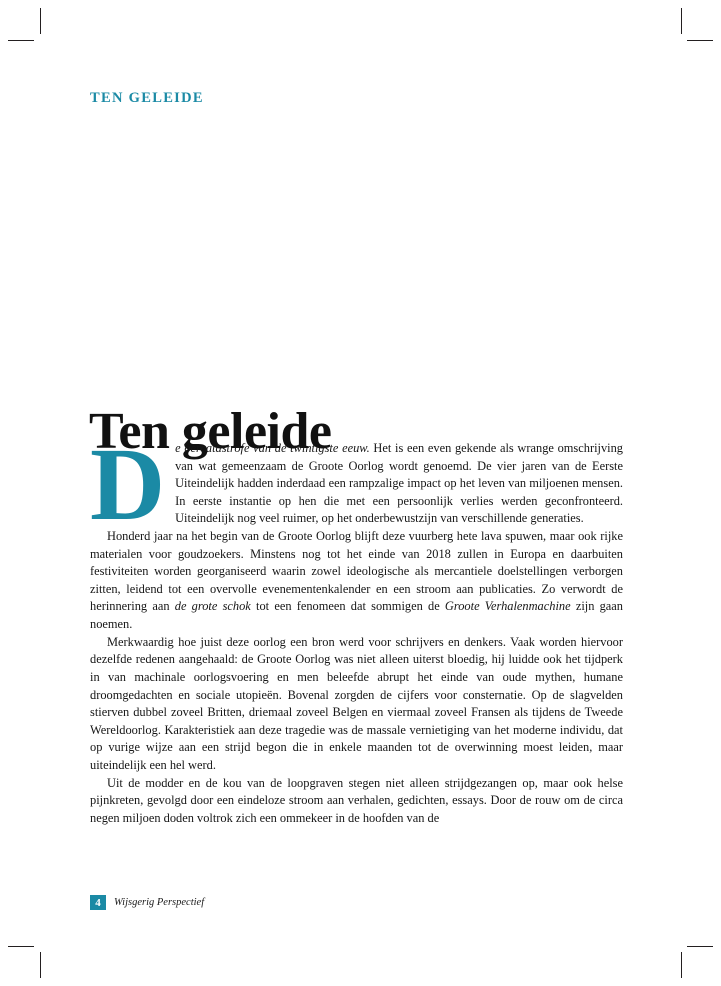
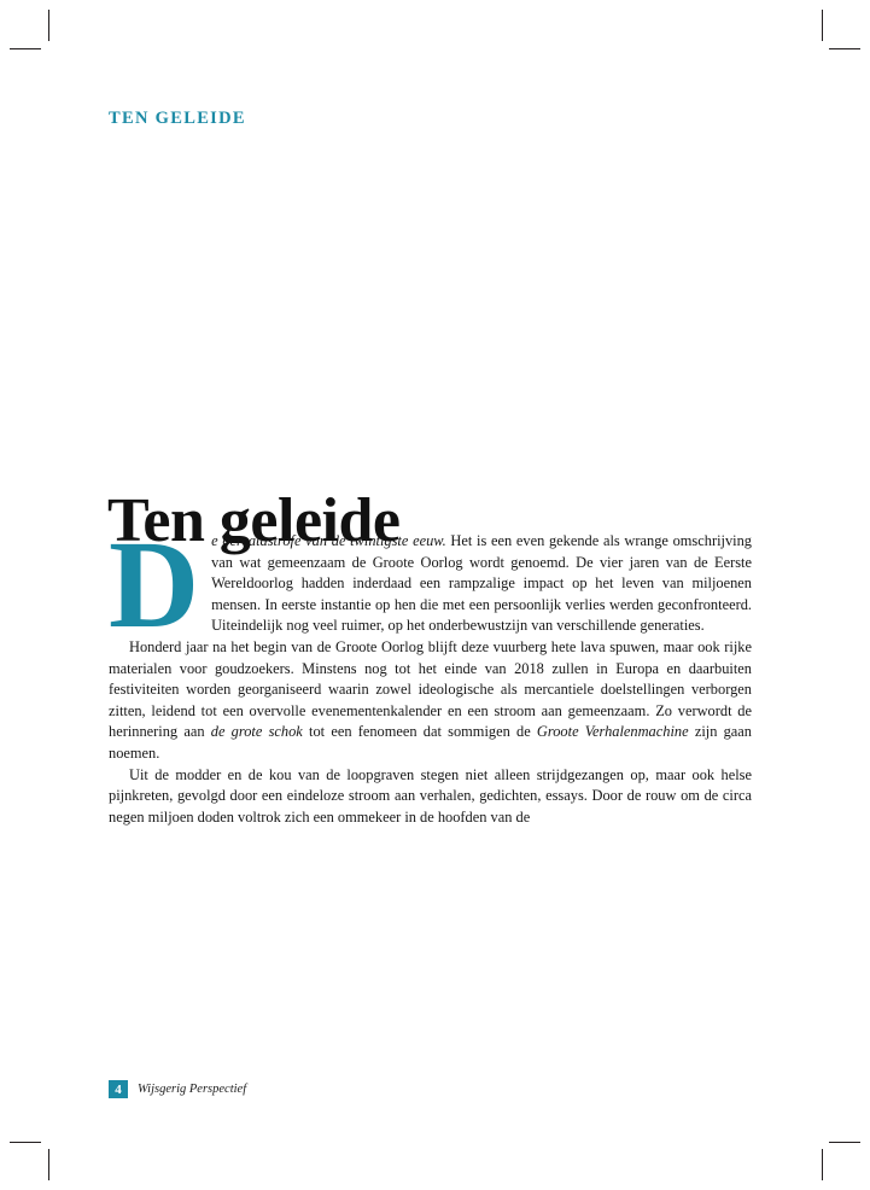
  TEN GELEIDE
  Ten geleide
  D
- e oercatastrofe van de twintigste eeuw. Het is een even gekende als wrange omschrijving van wat gemeenzaam de Groote Oorlog wordt genoemd. De vier jaren van de Eerste Uiteindelijk hadden inderdaad een rampzalige impact op het leven van miljoenen mensen. In eerste instantie op hen die met een persoonlijk verlies werden geconfronteerd. Uiteindelijk nog veel ruimer, op het onderbewustzijn van verschillende generaties.
+ e oercatastrofe van de twintigste eeuw. Het is een even gekende als wrange omschrijving van wat gemeenzaam de Groote Oorlog wordt genoemd. De vier jaren van de Eerste Wereldoorlog hadden inderdaad een rampzalige impact op het leven van miljoenen mensen. In eerste instantie op hen die met een persoonlijk verlies werden geconfronteerd. Uiteindelijk nog veel ruimer, op het onderbewustzijn van verschillende generaties.
- Honderd jaar na het begin van de Groote Oorlog blijft deze vuurberg hete lava spuwen, maar ook rijke materialen voor goudzoekers. Minstens nog tot het einde van 2018 zullen in Europa en daarbuiten festiviteiten worden georganiseerd waarin zowel ideologische als mercantiele doelstellingen verborgen zitten, leidend tot een overvolle evenementenkalender en een stroom aan publicaties. Zo verwordt de herinnering aan de grote schok tot een fenomeen dat sommigen de Groote Verhalenmachine zijn gaan noemen.
+ Honderd jaar na het begin van de Groote Oorlog blijft deze vuurberg hete lava spuwen, maar ook rijke materialen voor goudzoekers. Minstens nog tot het einde van 2018 zullen in Europa en daarbuiten festiviteiten worden georganiseerd waarin zowel ideologische als mercantiele doelstellingen verborgen zitten, leidend tot een overvolle evenementenkalender en een stroom aan gemeenzaam. Zo verwordt de herinnering aan de grote schok tot een fenomeen dat sommigen de Groote Verhalenmachine zijn gaan noemen.
- Merkwaardig hoe juist deze oorlog een bron werd voor schrijvers en denkers. Vaak worden hiervoor dezelfde redenen aangehaald: de Groote Oorlog was niet alleen uiterst bloedig, hij luidde ook het tijdperk in van machinale oorlogsvoering en men beleefde abrupt het einde van oude mythen, humane droomgedachten en sociale utopieën. Bovenal zorgden de cijfers voor consternatie. Op de slagvelden stierven dubbel zoveel Britten, driemaal zoveel Belgen en viermaal zoveel Fransen als tijdens de Tweede Wereldoorlog. Karakteristiek aan deze tragedie was de massale vernietiging van het moderne individu, dat op vurige wijze aan een strijd begon die in enkele maanden tot de overwinning moest leiden, maar uiteindelijk een hel werd.
  Uit de modder en de kou van de loopgraven stegen niet alleen strijdgezangen op, maar ook helse pijnkreten, gevolgd door een eindeloze stroom aan verhalen, gedichten, essays. Door de rouw om de circa negen miljoen doden voltrok zich een ommekeer in de hoofden van de
  4
  Wijsgerig Perspectief
